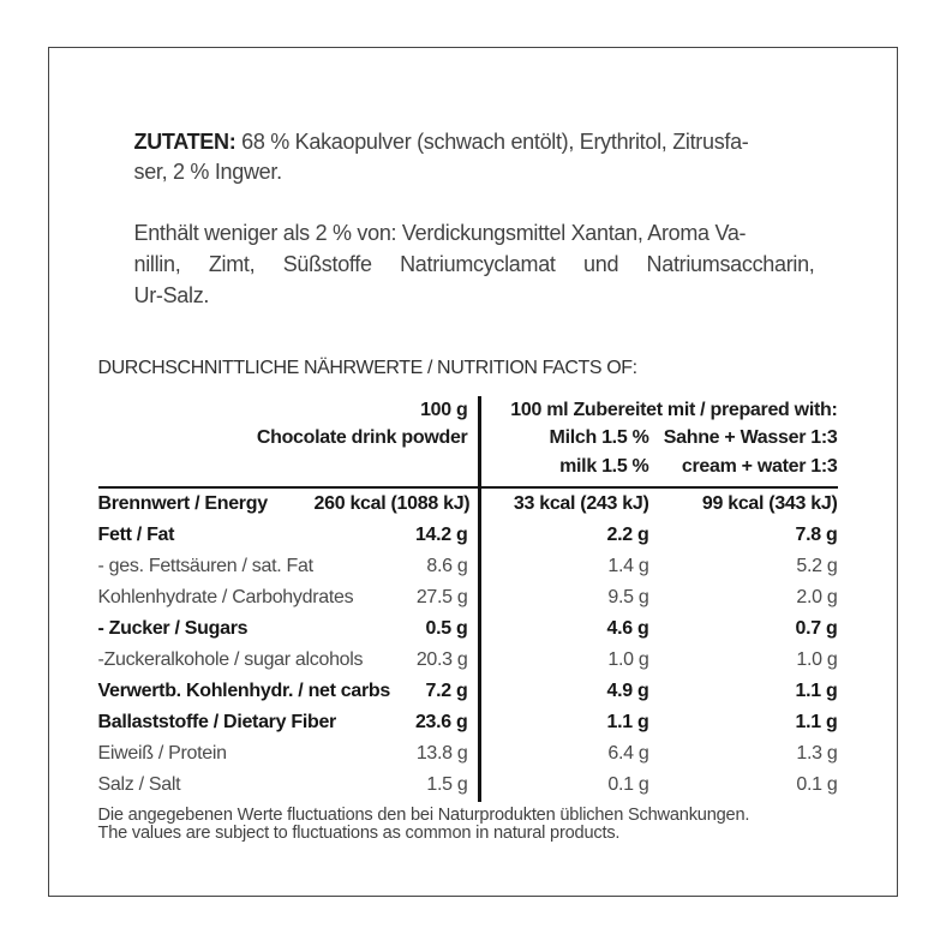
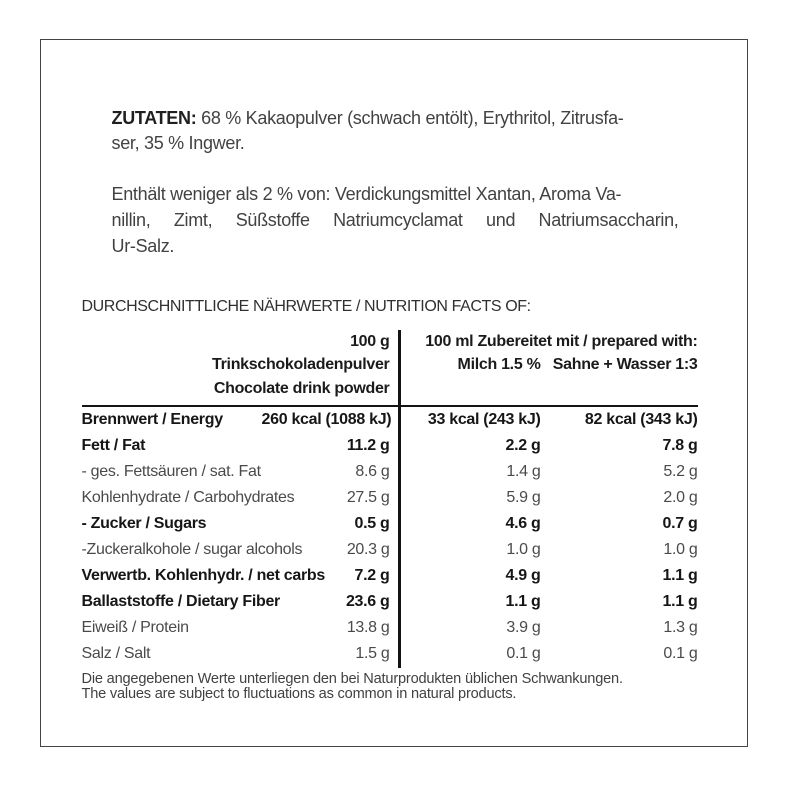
  ZUTATEN: 68 % Kakaopulver (schwach entölt), Erythritol, Zitrusfa-
- ser, 2 % Ingwer.
+ ser, 35 % Ingwer.
  Enthält weniger als 2 % von: Verdickungsmittel Xantan, Aroma Va-
  nillin, Zimt, Süßstoffe Natriumcyclamat und Natriumsaccharin,
  Ur-Salz.
  DURCHSCHNITTLICHE NÄHRWERTE / NUTRITION FACTS OF:
  100 g
+ Trinkschokoladenpulver
  Chocolate drink powder
  100 ml Zubereitet mit / prepared with:
  Milch 1.5 %
  Sahne + Wasser 1:3
- milk 1.5 %
- cream + water 1:3
  Brennwert / Energy
  260 kcal (1088 kJ)
  33 kcal (243 kJ)
- 99 kcal (343 kJ)
+ 82 kcal (343 kJ)
  Fett / Fat
- 14.2 g
+ 11.2 g
  2.2 g
  7.8 g
  - ges. Fettsäuren / sat. Fat
  8.6 g
  1.4 g
  5.2 g
  Kohlenhydrate / Carbohyd
  27.5 g
- 9.5 g
+ 5.9 g
  2.0 g
  - Zucker / Sugars
  0.5 g
  4.6 g
  0.7 g
  -Zuckeralkohole / sugar alc
  20.3 g
  1.0 g
  1.0 g
  Verwertb. Kohlenhydr. / n
  7.2 g
  4.9 g
  1.1 g
  Ballaststoffe / Dietary Fib
  23.6 g
  1.1 g
  1.1 g
  Eiweiß / Protein
  13.8 g
- 6.4 g
+ 3.9 g
  1.3 g
  Salz / Salt
  1.5 g
  0.1 g
  0.1 g
- Die angegebenen Werte fluctuations den bei Naturprodukten üblichen Schwankungen.
+ Die angegebenen Werte unterliegen den bei Naturprodukten üblichen Schwankungen.
  The values are subject to fluctuations as common in natural products.
